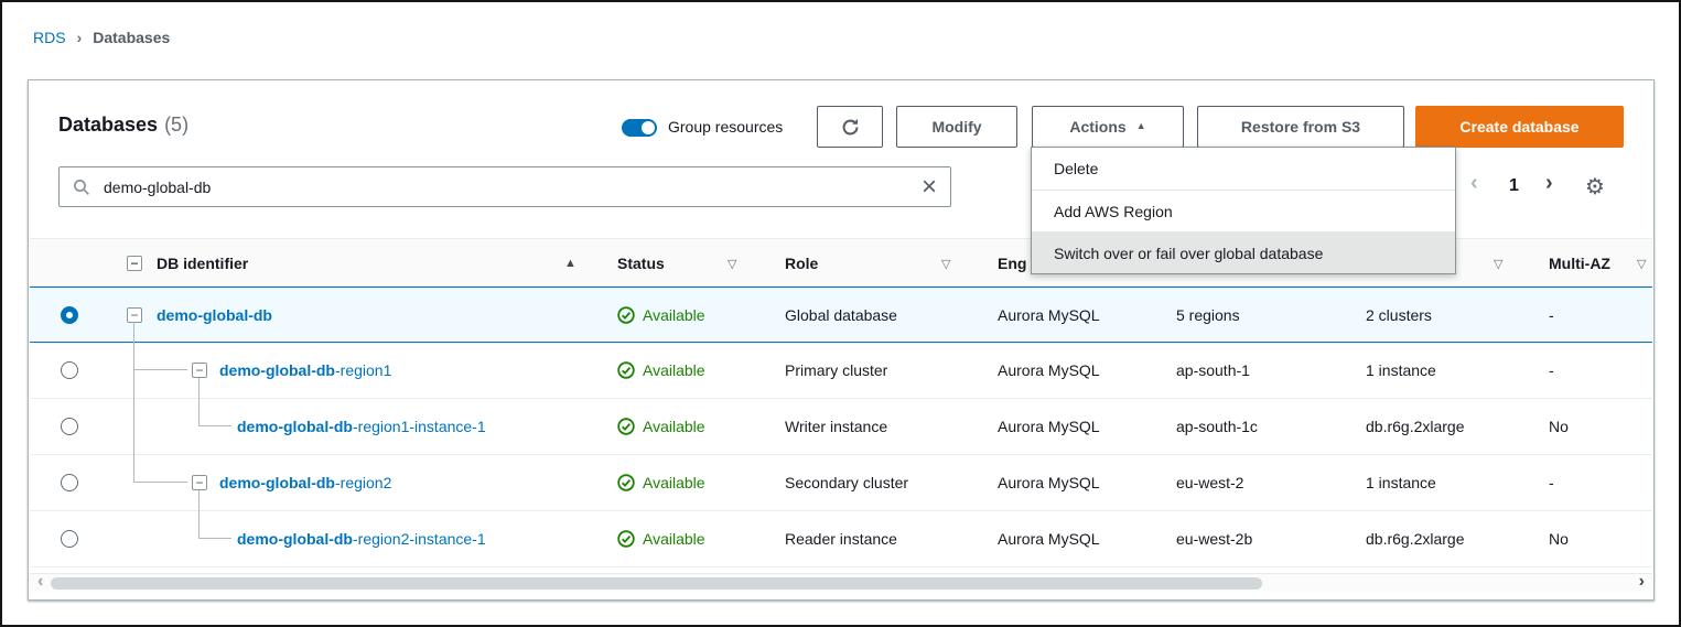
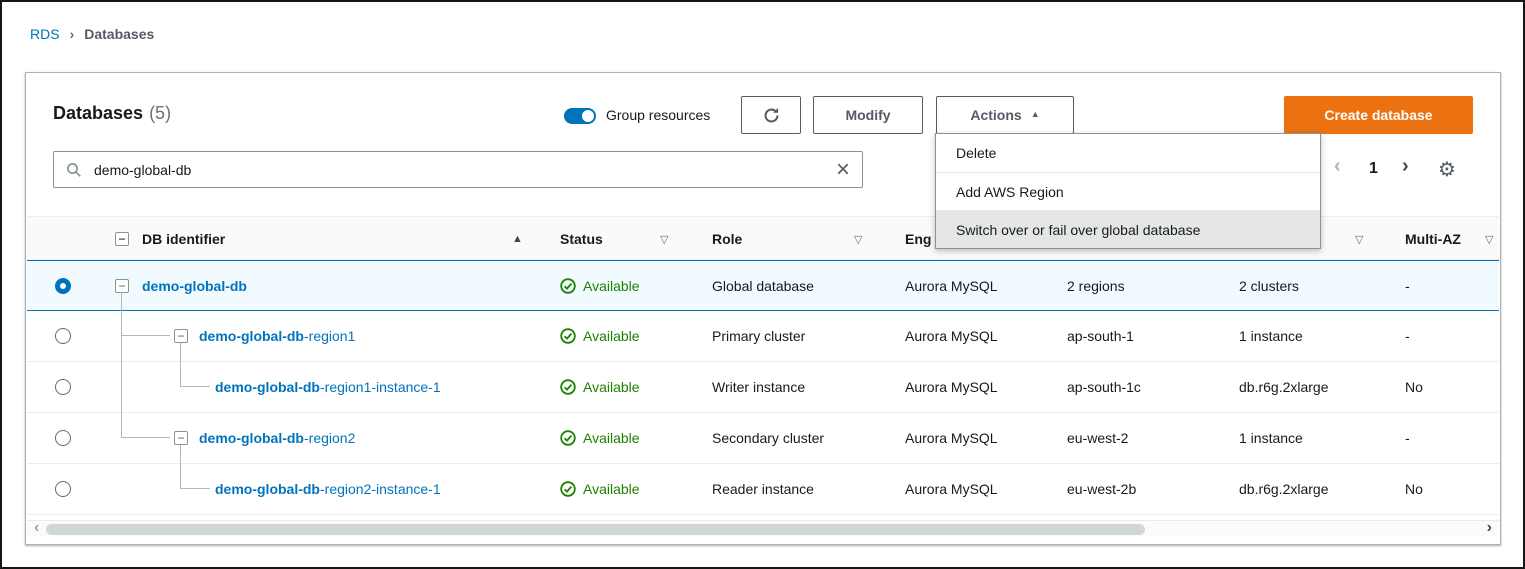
  RDS
  ›
  Databases
  Databases (5)
  Group resources
  Modify
  Actions
  ▲
- Restore from S3
  Create database
  demo-global-db
  ×
  ‹
  1
  ›
  ⚙
  −
  DB identifier
  ▲
  Status
  ▽
  Role
  ▽
  Eng
  ▽
  Multi-AZ
  ▽
  −
  demo-global-db
  Available
  Global database
  Aurora MySQL
- 5 regions
+ 2 regions
  2 clusters
  -
  −
  demo-global-db
  -region1
  Available
  Primary cluster
  Aurora MySQL
  ap-south-1
  1 instance
  -
  demo-global-db
  -region1-instance-1
  Available
  Writer instance
  Aurora MySQL
  ap-south-1c
  db.r6g.2xlarge
  No
  −
  demo-global-db
  -region2
  Available
  Secondary cluster
  Aurora MySQL
  eu-west-2
  1 instance
  -
  demo-global-db
  -region2-instance-1
  Available
  Reader instance
  Aurora MySQL
  eu-west-2b
  db.r6g.2xlarge
  No
  ‹
  ›
  Delete
  Add AWS Region
  Switch over or fail over global database
